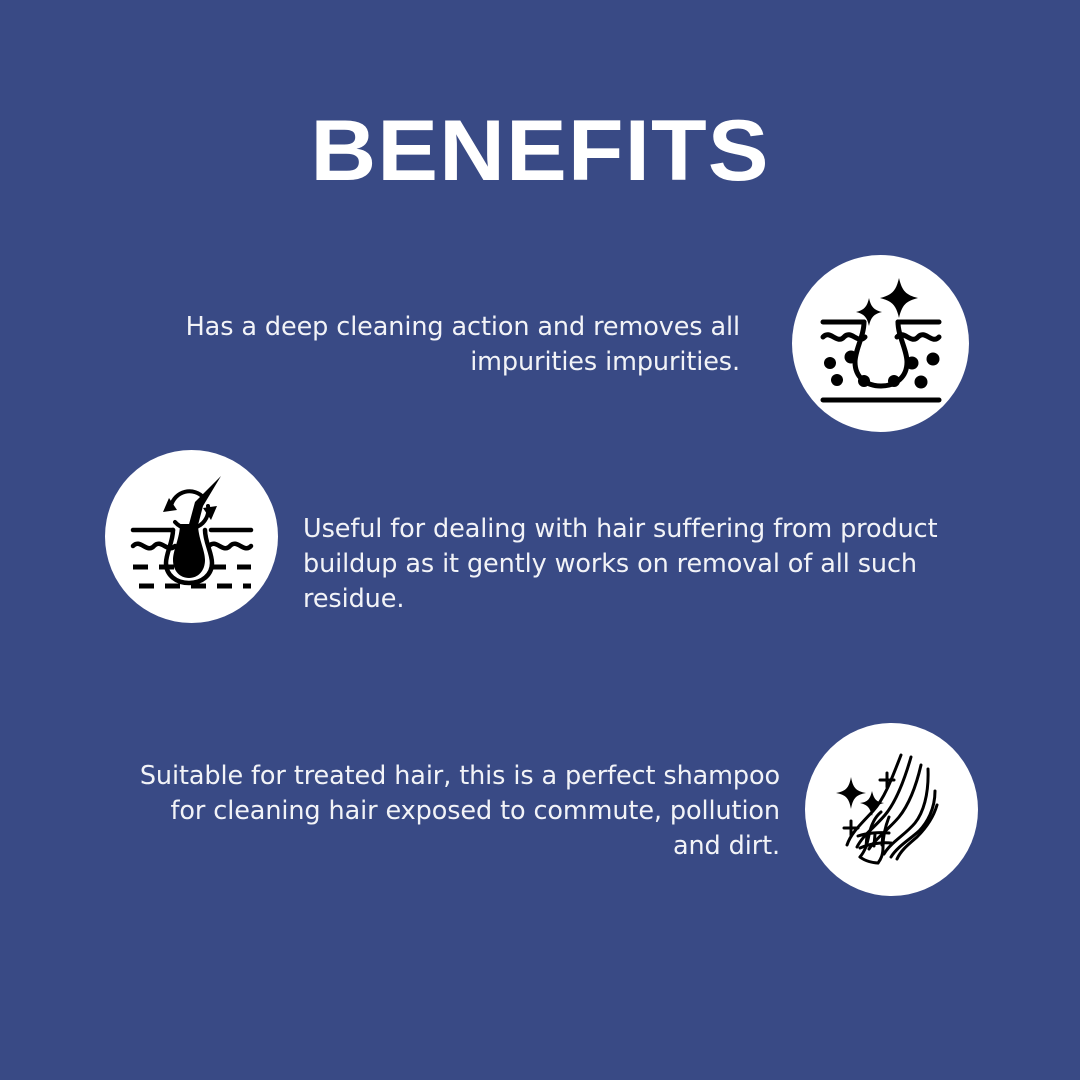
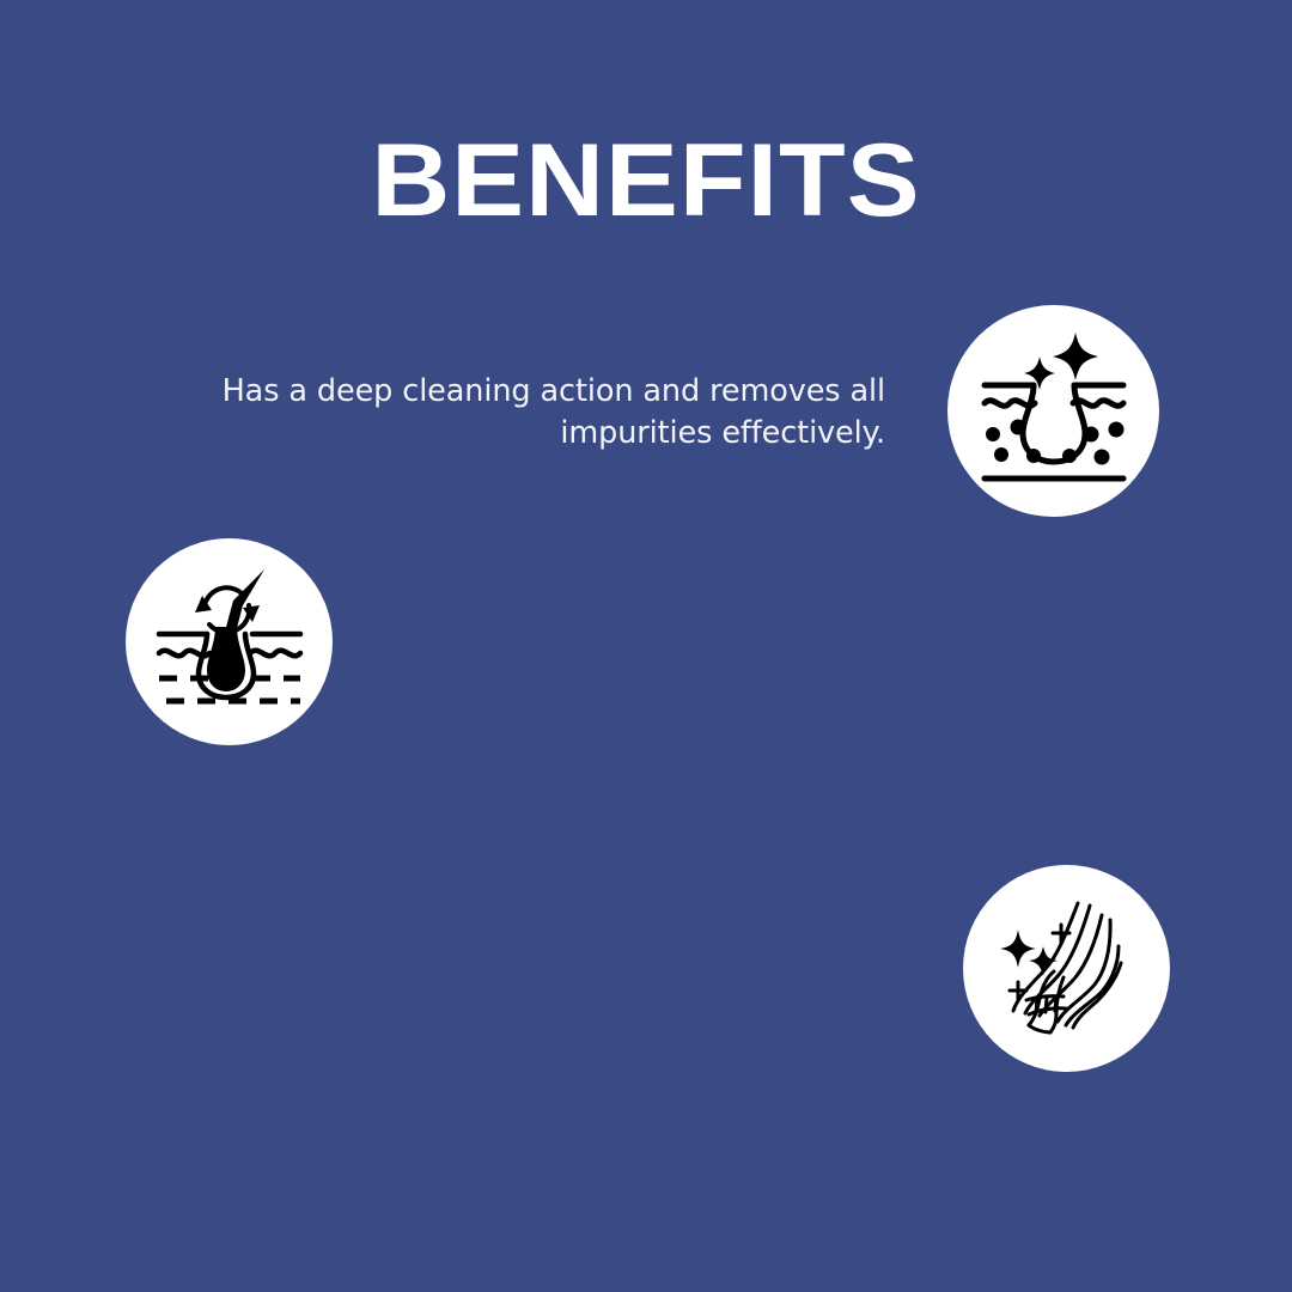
  BENEFITS
- Has a deep cleaning action and removes all impurities impurities.
+ Has a deep cleaning action and removes all impurities effectively.
- Useful for dealing with hair suffering from product buildup as it gently works on removal of all such residue.
- Suitable for treated hair, this is a perfect shampoo for cleaning hair exposed to commute, pollution and dirt.
